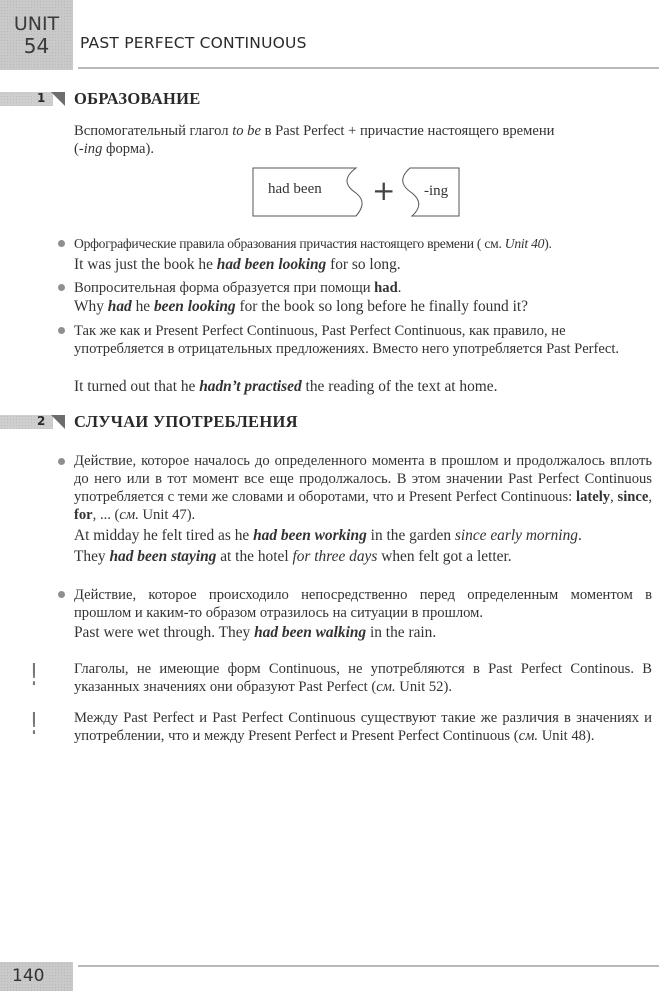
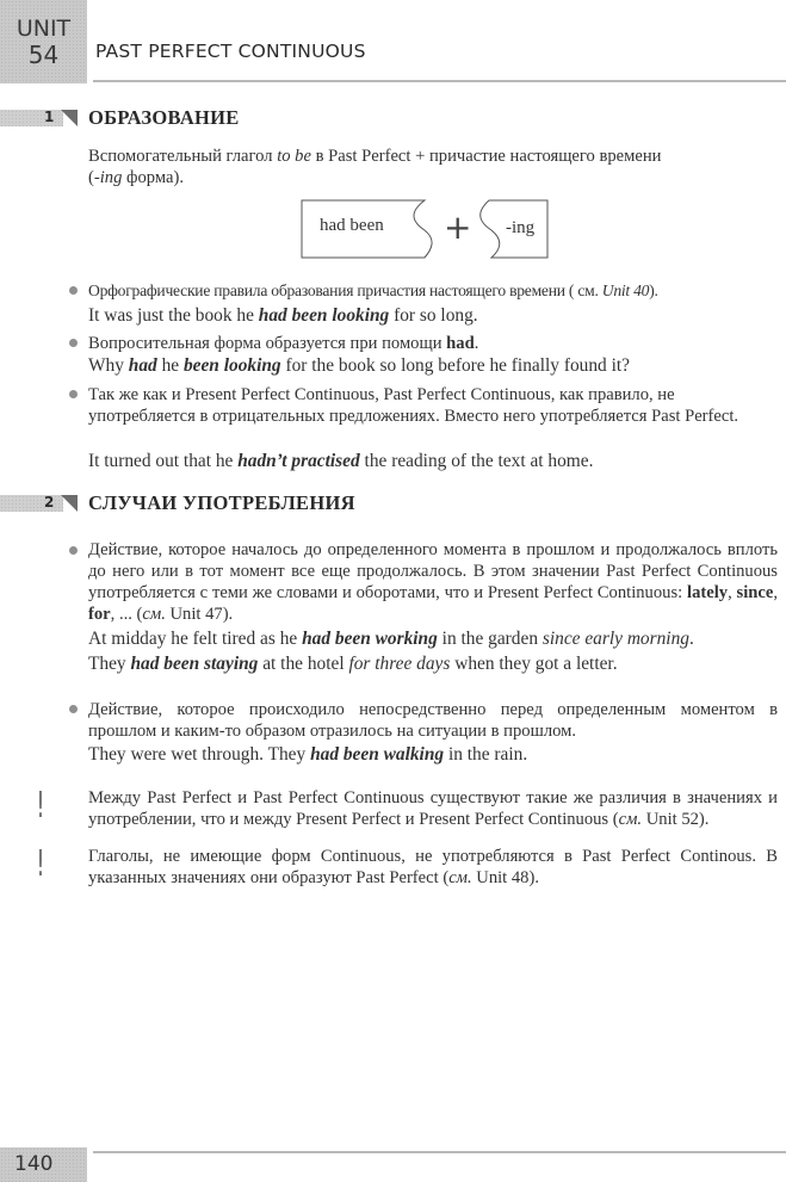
  UNIT
  54
  PAST PERFECT CONTINUOUS
  1
  ОБРАЗОВАНИЕ
  Вспомогательный глагол to be в Past Perfect + причастие настоящего времени
  (-ing форма).
  had been
  +
  -ing
  Орфографические правила образования причастия настоящего времени ( см. Unit 40).
  It was just the book he had been looking for so long.
  Вопросительная форма образуется при помощи had.
  Why had he been looking for the book so long before he finally found it?
  Так же как и Present Perfect Continuous, Past Perfect Continuous, как правило, не употребляется в отрицательных предложениях. Вместо него употребляется Past Perfect.
  It turned out that he hadn’t practised the reading of the text at home.
  2
  СЛУЧАИ УПОТРЕБЛЕНИЯ
  Действие, которое началось до определенного момента в прошлом и продолжалось вплоть до него или в тот момент все еще продолжалось. В этом значении Past Perfect Continuous употребляется с теми же словами и оборотами, что и Present Perfect Continuous: lately, since, for, ... (см. Unit 47).
  At midday he felt tired as he had been working in the garden since early morning.
- They had been staying at the hotel for three days when felt got a letter.
+ They had been staying at the hotel for three days when they got a letter.
  Действие, которое происходило непосредственно перед определенным моментом в прошлом и каким-то образом отразилось на ситуации в прошлом.
- Past were wet through. They had been walking in the rain.
+ They were wet through. They had been walking in the rain.
  !
- Глаголы, не имеющие форм Continuous, не употребляются в Past Perfect Continous. В указанных значениях они образуют Past Perfect (см. Unit 52).
+ Между Past Perfect и Past Perfect Continuous существуют такие же различия в значениях и употреблении, что и между Present Perfect и Present Perfect Continuous (см. Unit 52).
  !
- Между Past Perfect и Past Perfect Continuous существуют такие же различия в значениях и употреблении, что и между Present Perfect и Present Perfect Continuous (см. Unit 48).
+ Глаголы, не имеющие форм Continuous, не употребляются в Past Perfect Continous. В указанных значениях они образуют Past Perfect (см. Unit 48).
  140
